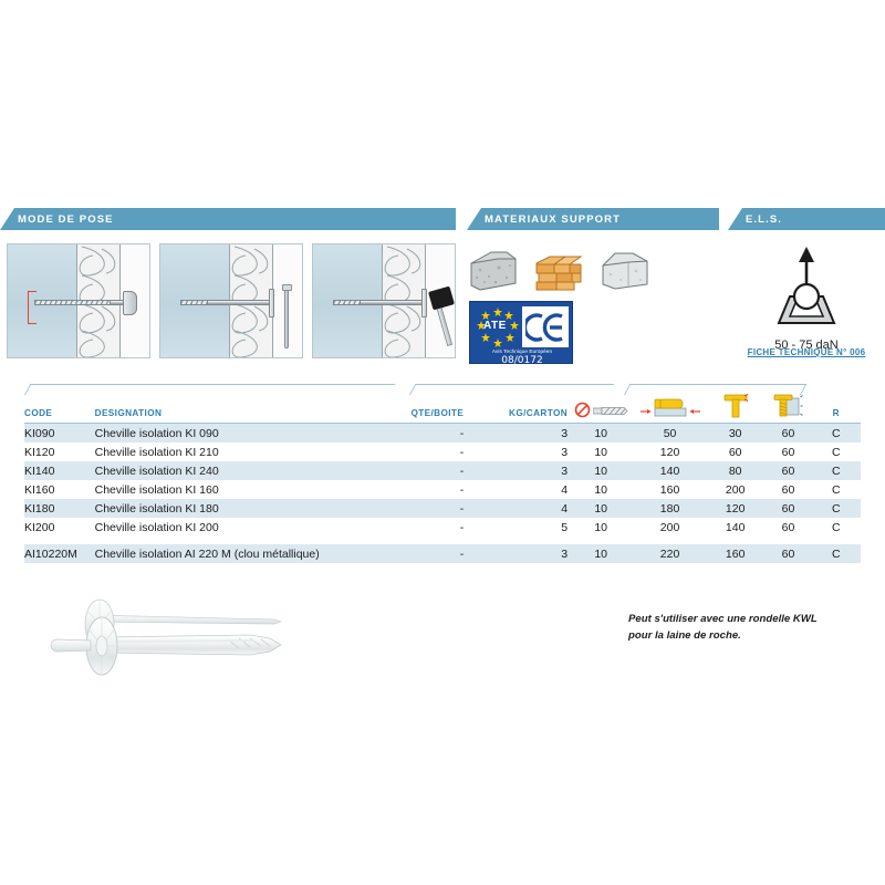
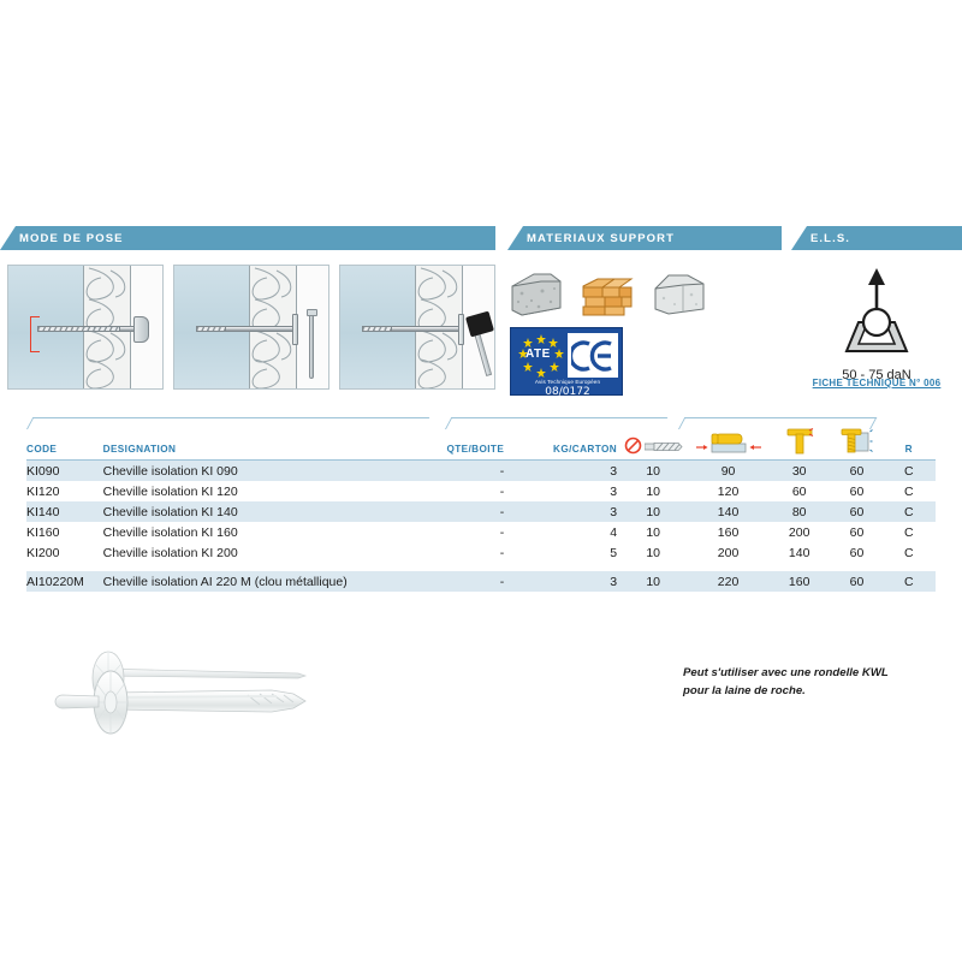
  MODE DE POSE
  MATERIAUX SUPPORT
  ATE
  08/0172
  E.L.S.
  50 - 75 daN
  FICHE TECHNIQUE N° 006
  CODE	DESIGNATION	QTE/BOITE		KG/CARTON					R
- KI090	Cheville isolation KI 090	-		3	10	50	30	60	C
+ KI090	Cheville isolation KI 090	-		3	10	90	30	60	C
- KI120	Cheville isolation KI 210	-		3	10	120	60	60	C
+ KI120	Cheville isolation KI 120	-		3	10	120	60	60	C
- KI140	Cheville isolation KI 240	-		3	10	140	80	60	C
+ KI140	Cheville isolation KI 140	-		3	10	140	80	60	C
  KI160	Cheville isolation KI 160	-		4	10	160	200	60	C
- KI180	Cheville isolation KI 180	-		4	10	180	120	60	C
  KI200	Cheville isolation KI 200	-		5	10	200	140	60	C
  AI10220M	Cheville isolation AI 220 M (clou métallique)	-		3	10	220	160	60	C
  Peut s'utiliser avec une rondelle KWL
  pour la laine de roche.
